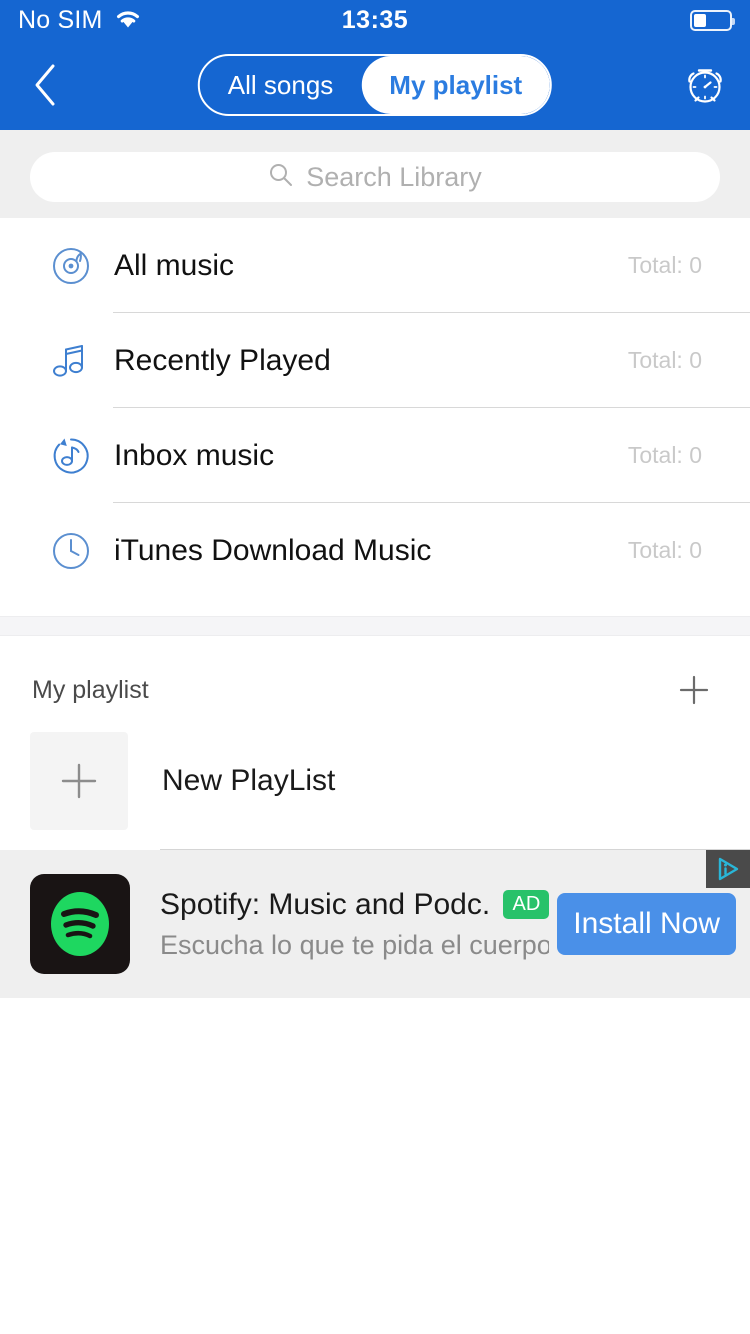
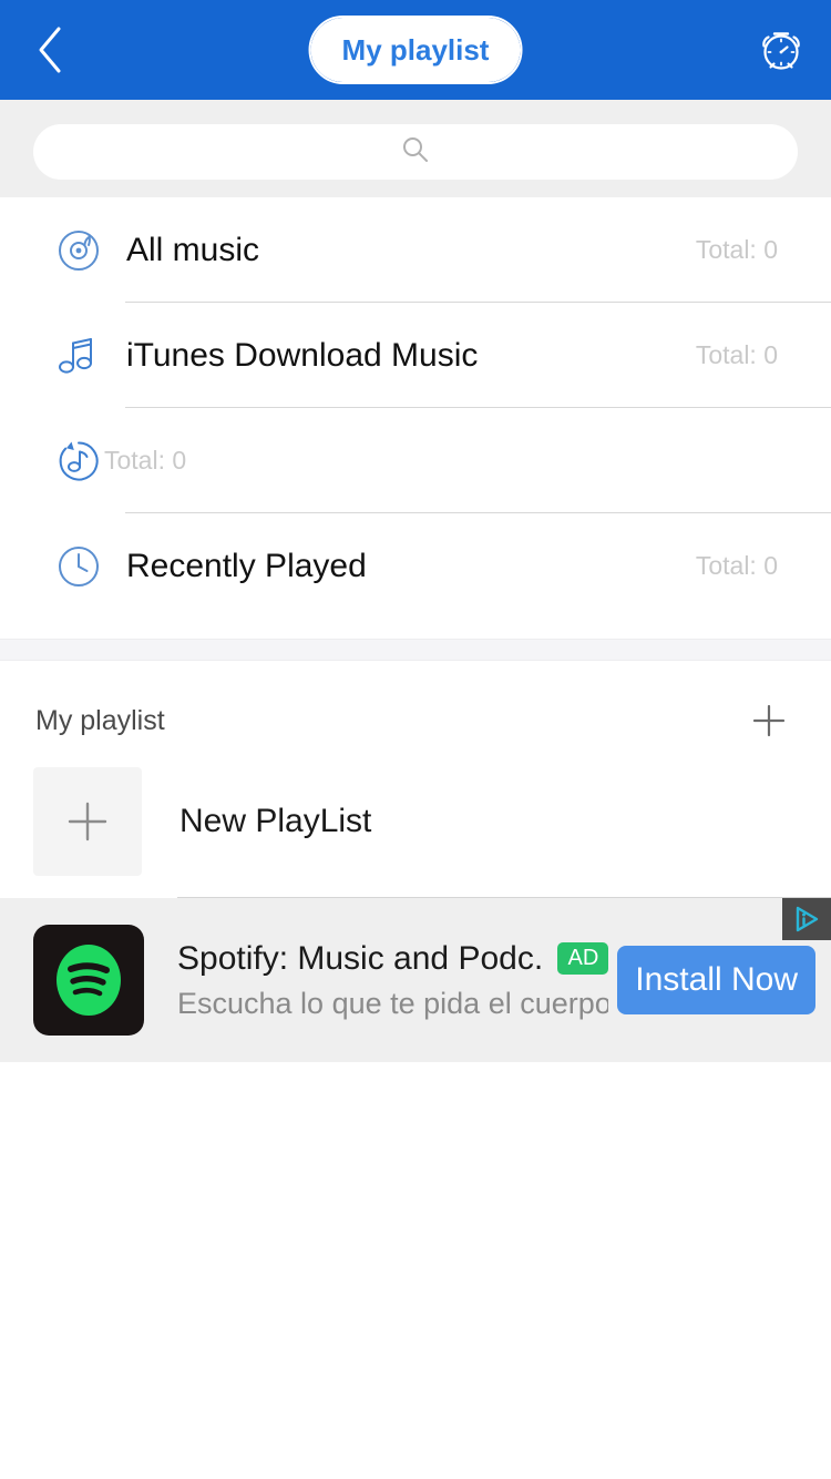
- No SIM
- 13:35
- All songs
  My playlist
- Search Library
  All music
  Total: 0
- Recently Played
+ iTunes Download Music
  Total: 0
- Inbox music
  Total: 0
- iTunes Download Music
+ Recently Played
  Total: 0
  My playlist
  New PlayList
  Spotify: Music and Podc.
  AD
  Escucha lo que te pida el cuerpo
  Install Now
